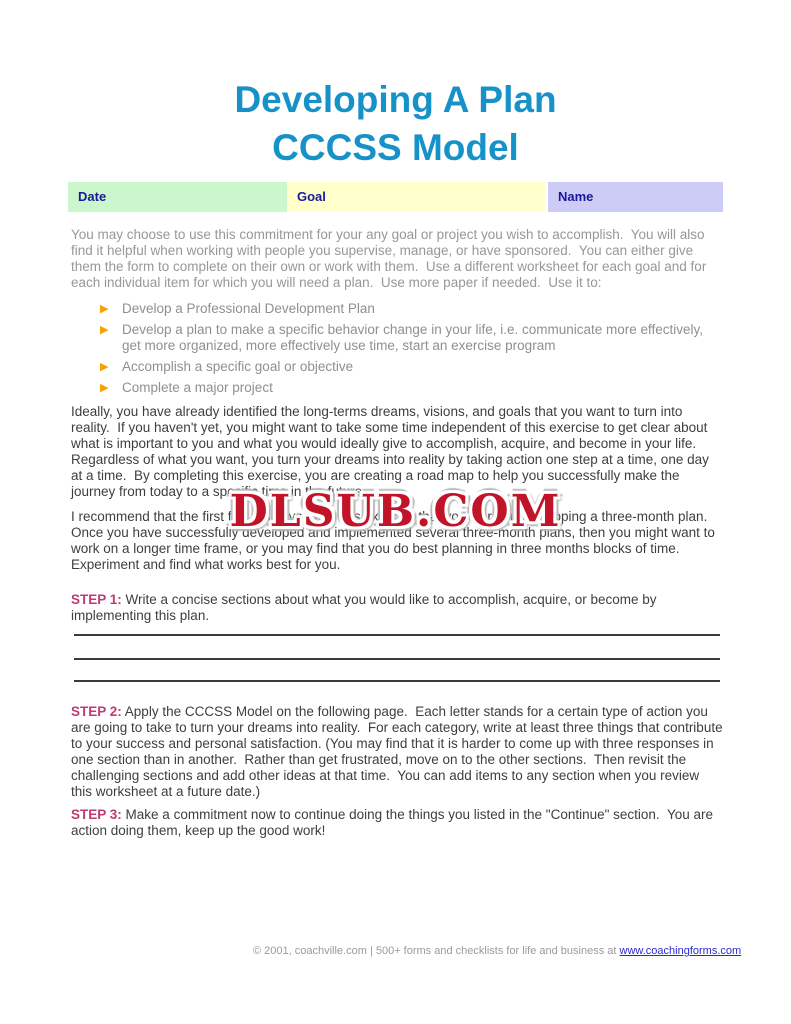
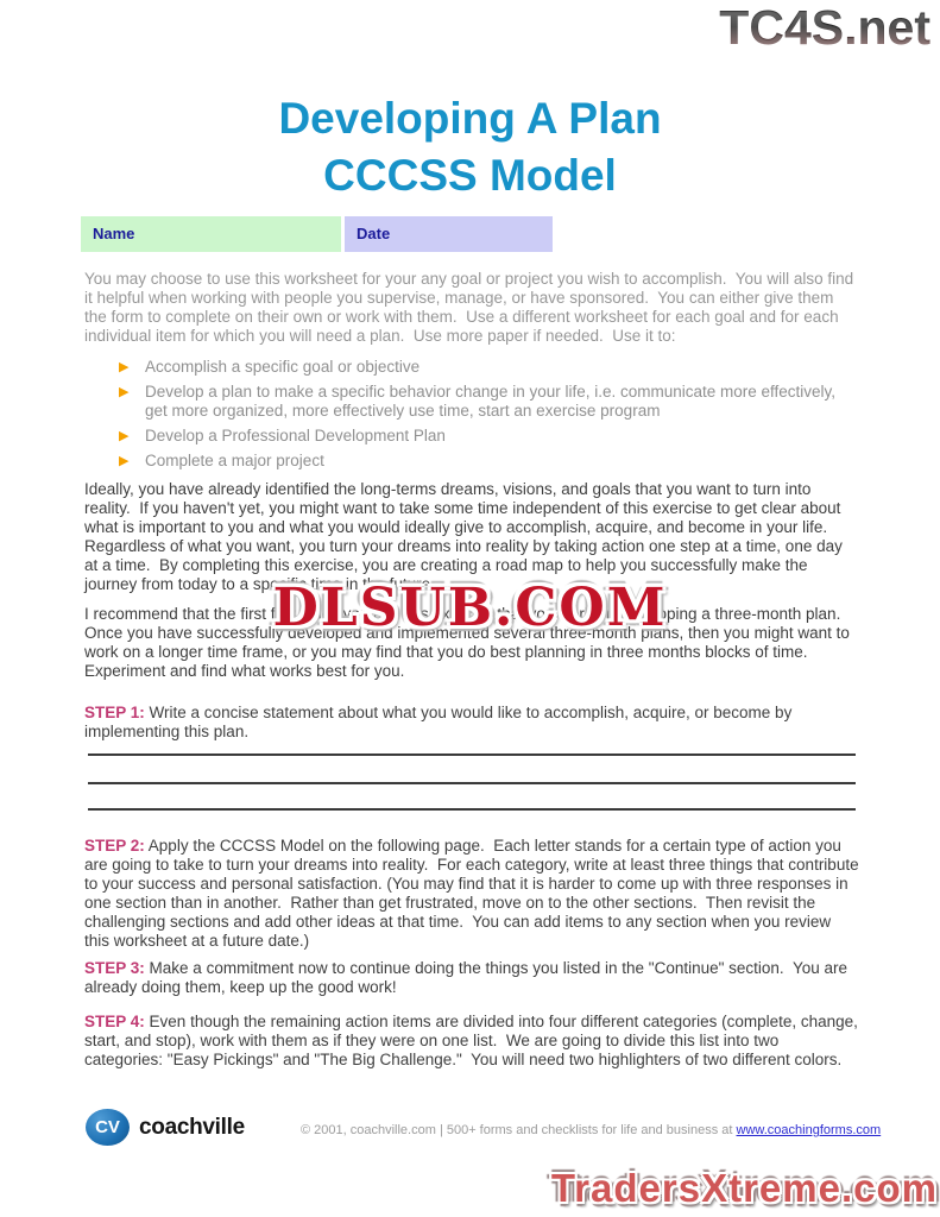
+ TC4S.net
  Developing A Plan
  CCCSS Model
- Date
+ Name
- Goal
- Name
+ Date
- You may choose to use this commitment for your any goal or project you wish to accomplish. You will also find it helpful when working with people you supervise, manage, or have sponsored. You can either give them the form to complete on their own or work with them. Use a different worksheet for each goal and for each individual item for which you will need a plan. Use more paper if needed. Use it to:
+ You may choose to use this worksheet for your any goal or project you wish to accomplish. You will also find it helpful when working with people you supervise, manage, or have sponsored. You can either give them the form to complete on their own or work with them. Use a different worksheet for each goal and for each individual item for which you will need a plan. Use more paper if needed. Use it to:
  ▶
- Develop a Professional Development Plan
+ Accomplish a specific goal or objective
  ▶
  Develop a plan to make a specific behavior change in your life, i.e. communicate more effectively, get more organized, more effectively use time, start an exercise program
  ▶
- Accomplish a specific goal or objective
+ Develop a Professional Development Plan
  ▶
  Complete a major project
  Ideally, you have already identified the long-terms dreams, visions, and goals that you want to turn into reality. If you haven't yet, you might want to take some time independent of this exercise to get clear about what is important to you and what you would ideally give to accomplish, acquire, and become in your life. Regardless of what you want, you turn your dreams into reality by taking action one step at a time, one day at a time. By completing this exercise, you are creating a road map to help you successfully make the journey from today to a specific time in the future.
  I recommend that the first few times you use this exercise that you work on developing a three-month plan. Once you have successfully developed and implemented several three-month plans, then you might want to work on a longer time frame, or you may find that you do best planning in three months blocks of time. Experiment and find what works best for you.
  DLSUB.COM
- STEP 1: Write a concise sections about what you would like to accomplish, acquire, or become by implementing this plan.
+ STEP 1: Write a concise statement about what you would like to accomplish, acquire, or become by implementing this plan.
  STEP 2: Apply the CCCSS Model on the following page. Each letter stands for a certain type of action you are going to take to turn your dreams into reality. For each category, write at least three things that contribute to your success and personal satisfaction. (You may find that it is harder to come up with three responses in one section than in another. Rather than get frustrated, move on to the other sections. Then revisit the challenging sections and add other ideas at that time. You can add items to any section when you review this worksheet at a future date.)
- STEP 3: Make a commitment now to continue doing the things you listed in the "Continue" section. You are action doing them, keep up the good work!
+ STEP 3: Make a commitment now to continue doing the things you listed in the "Continue" section. You are already doing them, keep up the good work!
+ STEP 4: Even though the remaining action items are divided into four different categories (complete, change, start, and stop), work with them as if they were on one list. We are going to divide this list into two categories: "Easy Pickings" and "The Big Challenge." You will need two highlighters of two different colors.
+ CV
+ coachville
  © 2001, coachville.com | 500+ forms and checklists for life and business at www.coachingforms.com
+ TradersXtreme.com
